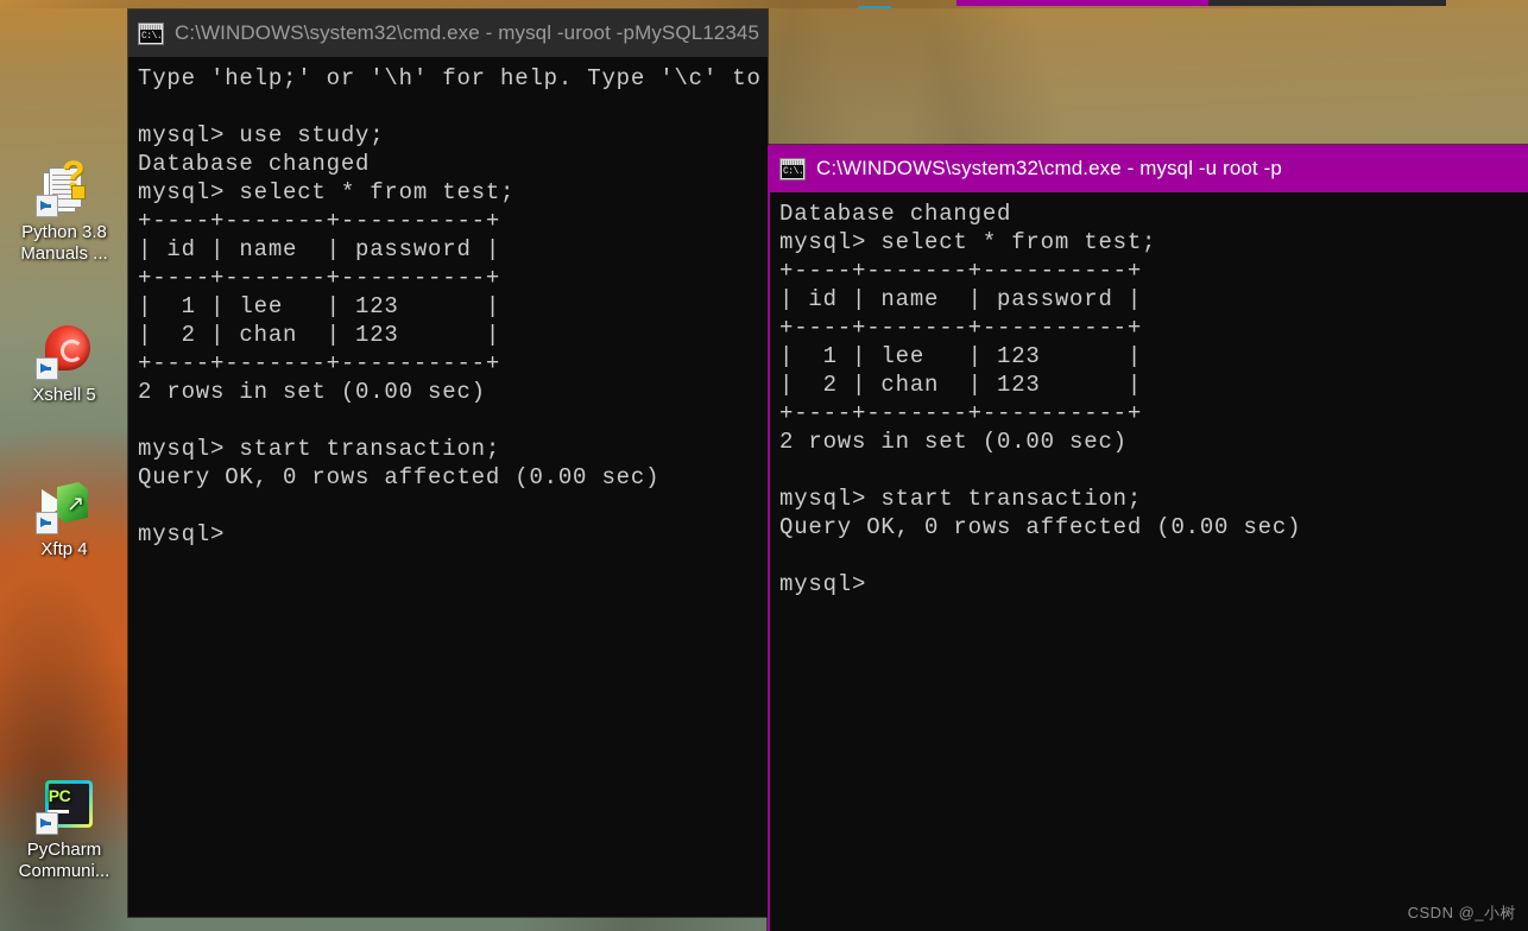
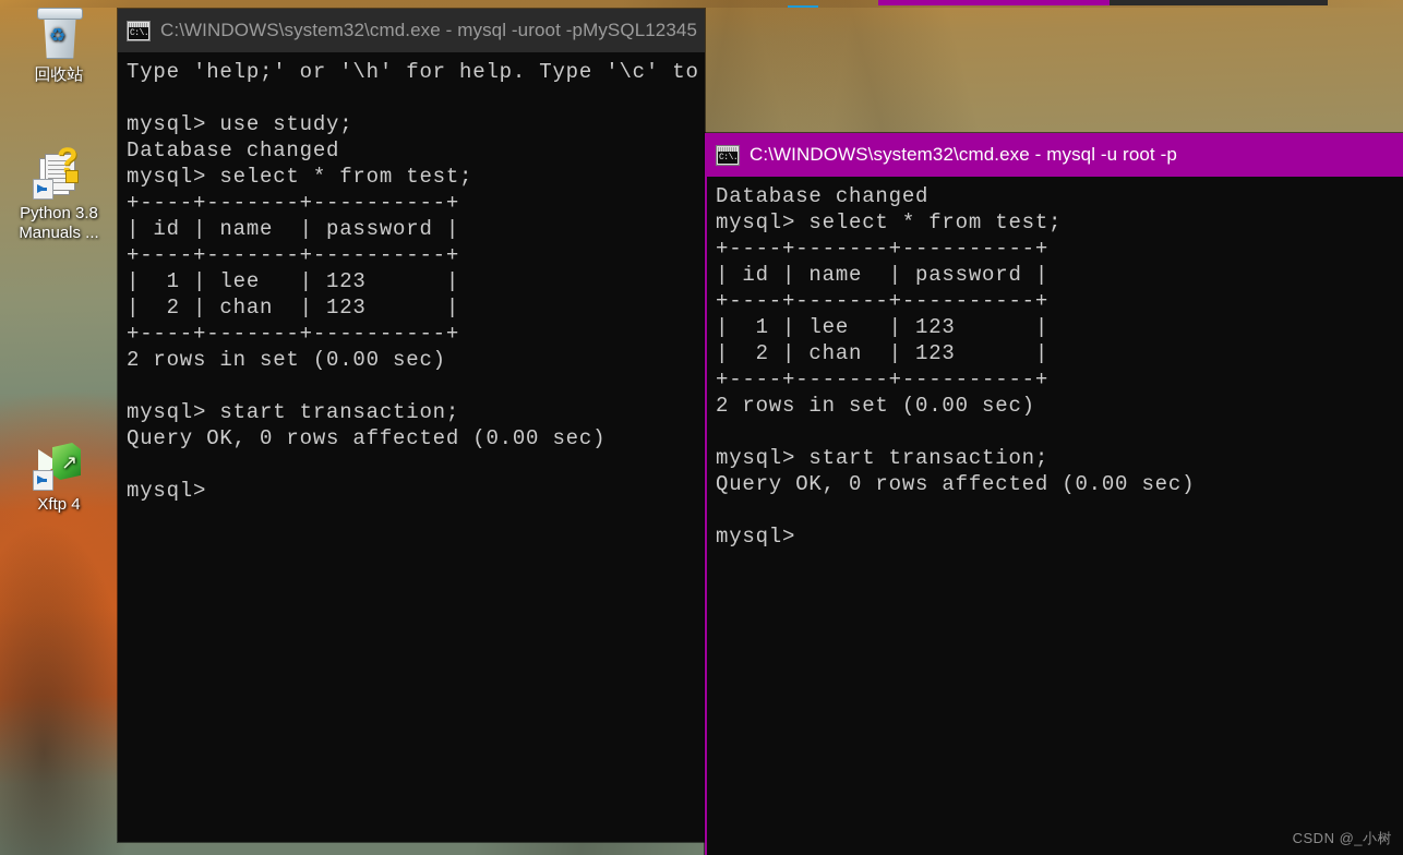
+ ♻
+ 回收站
  ?
  Python 3.8 Manuals ...
- Xshell 5
  ↗
  Xftp 4
- PC
- PyCharm Communi...
  C:\.
  C:\WINDOWS\system32\cmd.exe - mysql -uroot -pMySQL12345
  mysql> use study;
  Database changed
  mysql> select * from test;
  +----+-------+----------+
  | id | name | password |
  +----+-------+----------+
  | 1 | lee | 123 |
  | 2 | chan | 123 |
  +----+-------+----------+
  2 rows in set (0.00 sec)
  mysql> start transaction;
  Query OK, 0 rows affected (0.00 sec)
  mysql>
  C:\.
  C:\WINDOWS\system32\cmd.exe - mysql -u root -p
  Database changed
  mysql> select * from test;
  +----+-------+----------+
  | id | name | password |
  +----+-------+----------+
  | 1 | lee | 123 |
  | 2 | chan | 123 |
  +----+-------+----------+
  2 rows in set (0.00 sec)
  mysql> start transaction;
  Query OK, 0 rows affected (0.00 sec)
  mysql>
  CSDN @_小树
